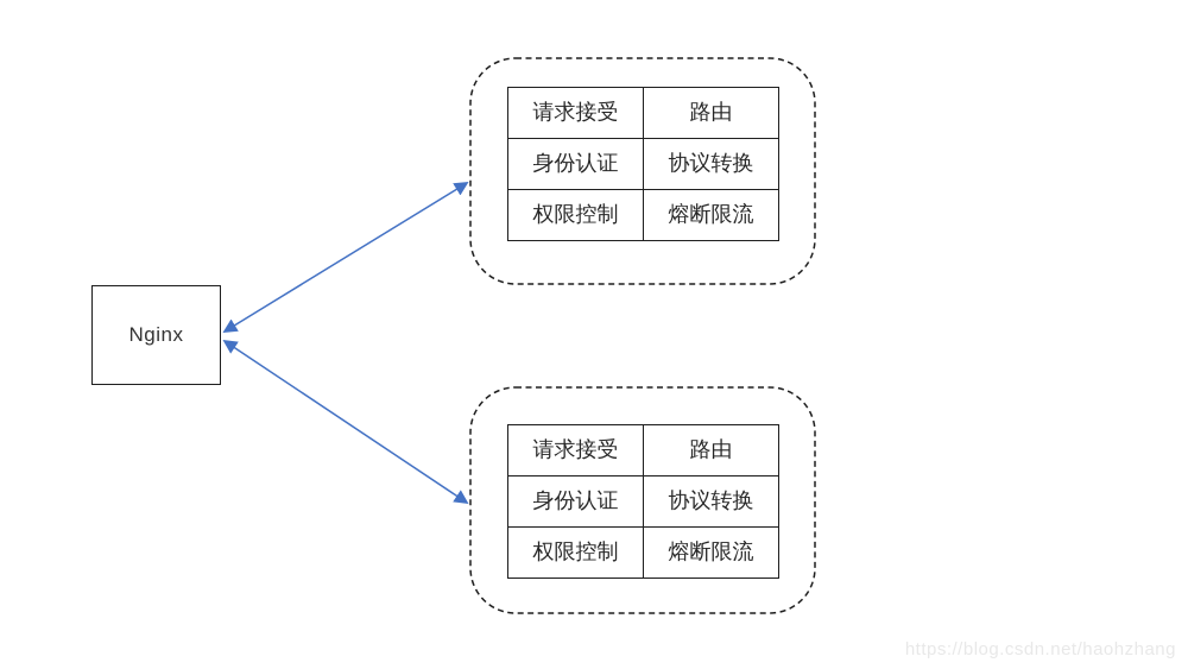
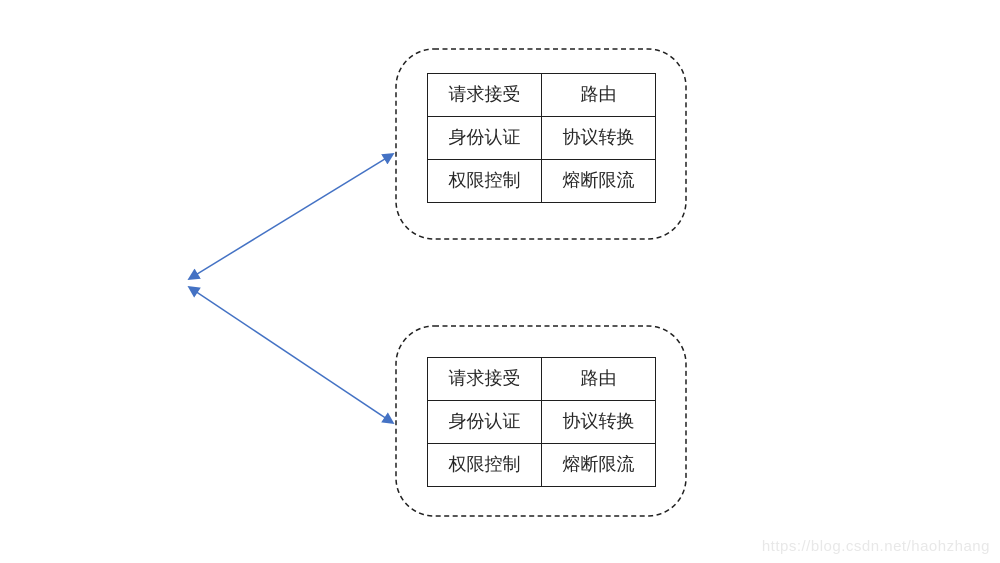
- Nginx
  请求接受	路由
  身份认证	协议转换
  权限控制	熔断限流
  请求接受	路由
  身份认证	协议转换
  权限控制	熔断限流
